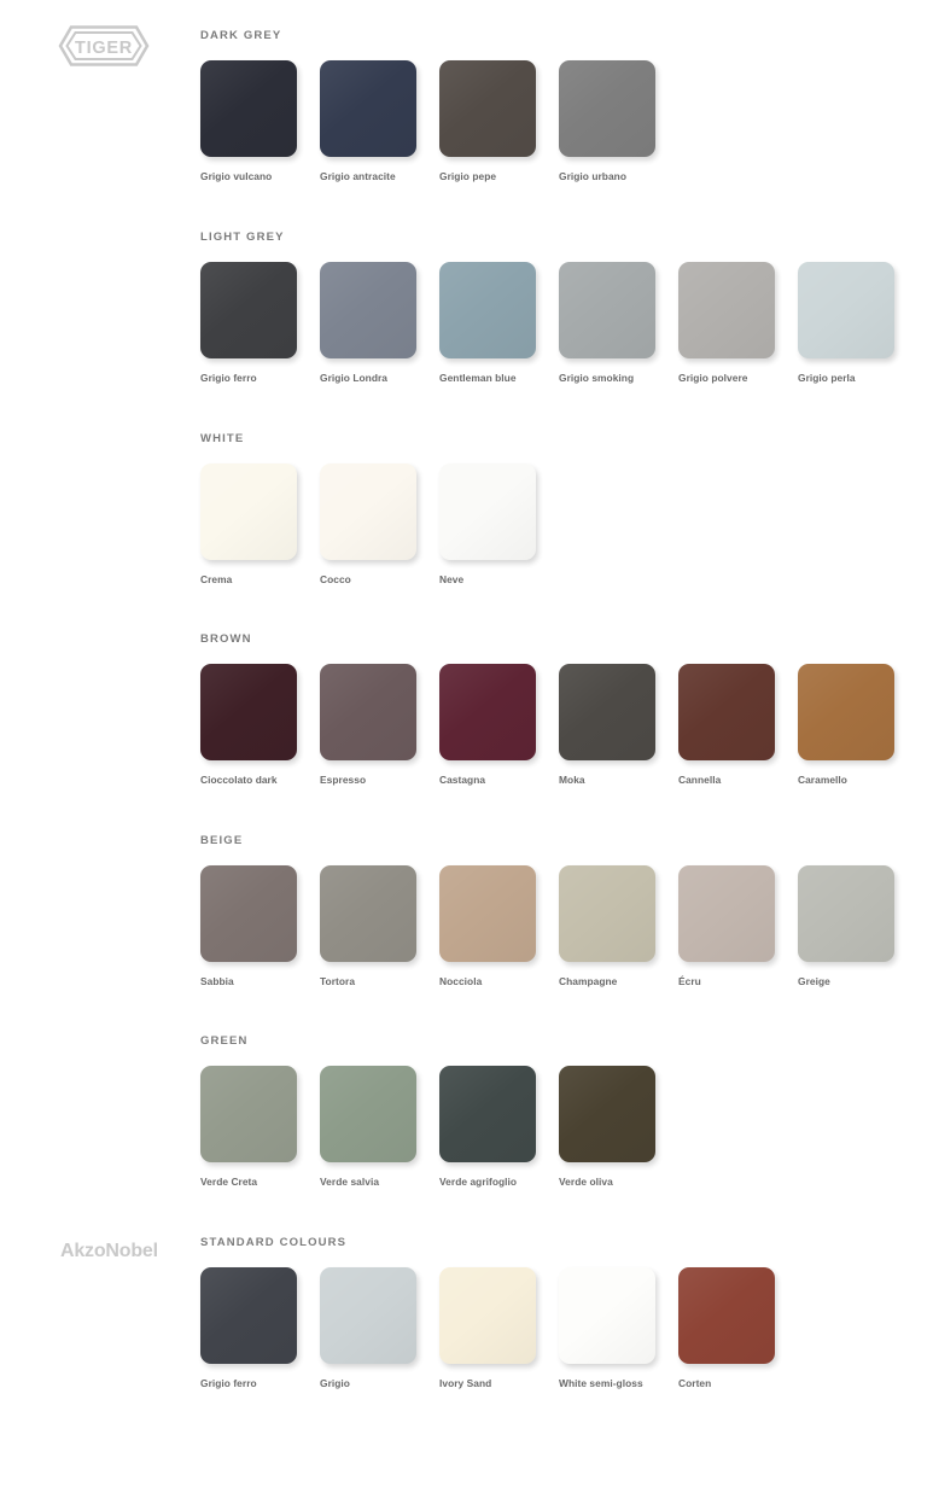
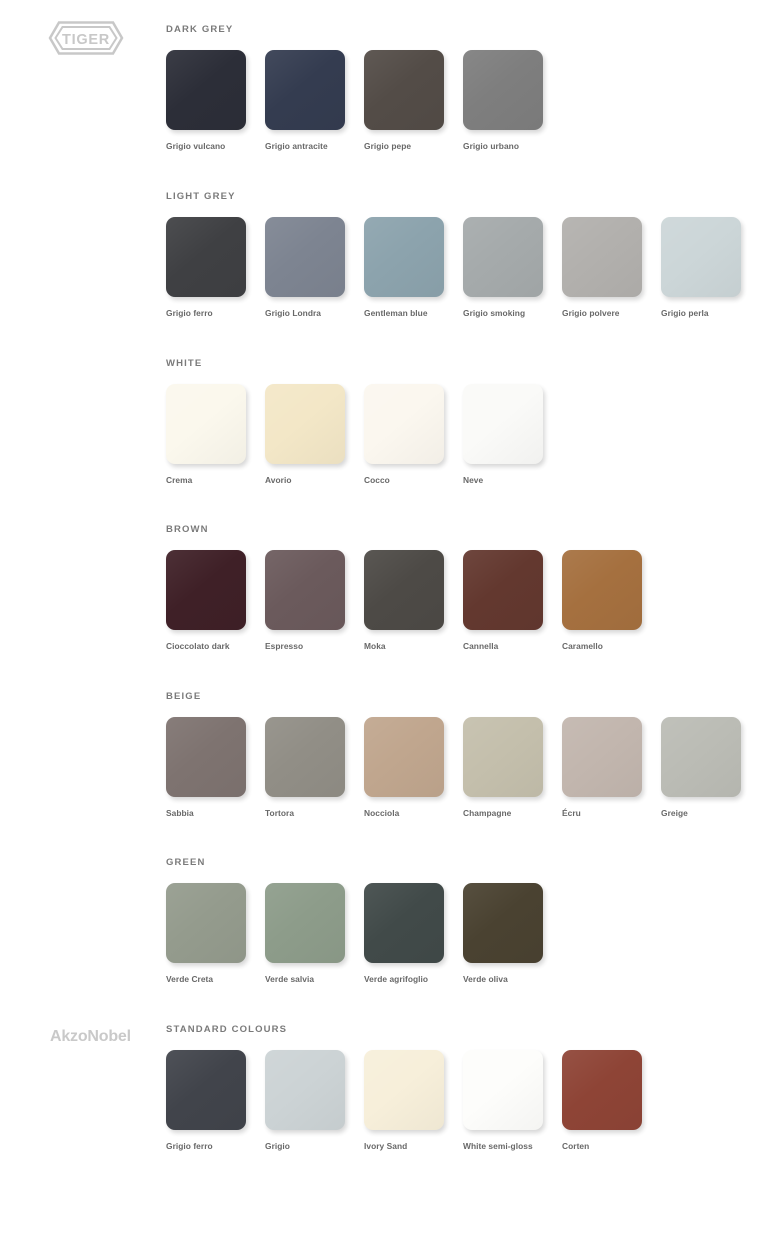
  TIGER
  AkzoNobel
  DARK GREY
  Grigio vulcano
  Grigio antracite
  Grigio pepe
  Grigio urbano
  LIGHT GREY
  Grigio ferro
  Grigio Londra
  Gentleman blue
  Grigio smoking
  Grigio polvere
  Grigio perla
  WHITE
  Crema
+ Avorio
  Cocco
  Neve
  BROWN
  Cioccolato dark
  Espresso
- Castagna
  Moka
  Cannella
  Caramello
  BEIGE
  Sabbia
  Tortora
  Nocciola
  Champagne
  Écru
  Greige
  GREEN
  Verde Creta
  Verde salvia
  Verde agrifoglio
  Verde oliva
  STANDARD COLOURS
  Grigio ferro
  Grigio
  Ivory Sand
  White semi-gloss
  Corten
